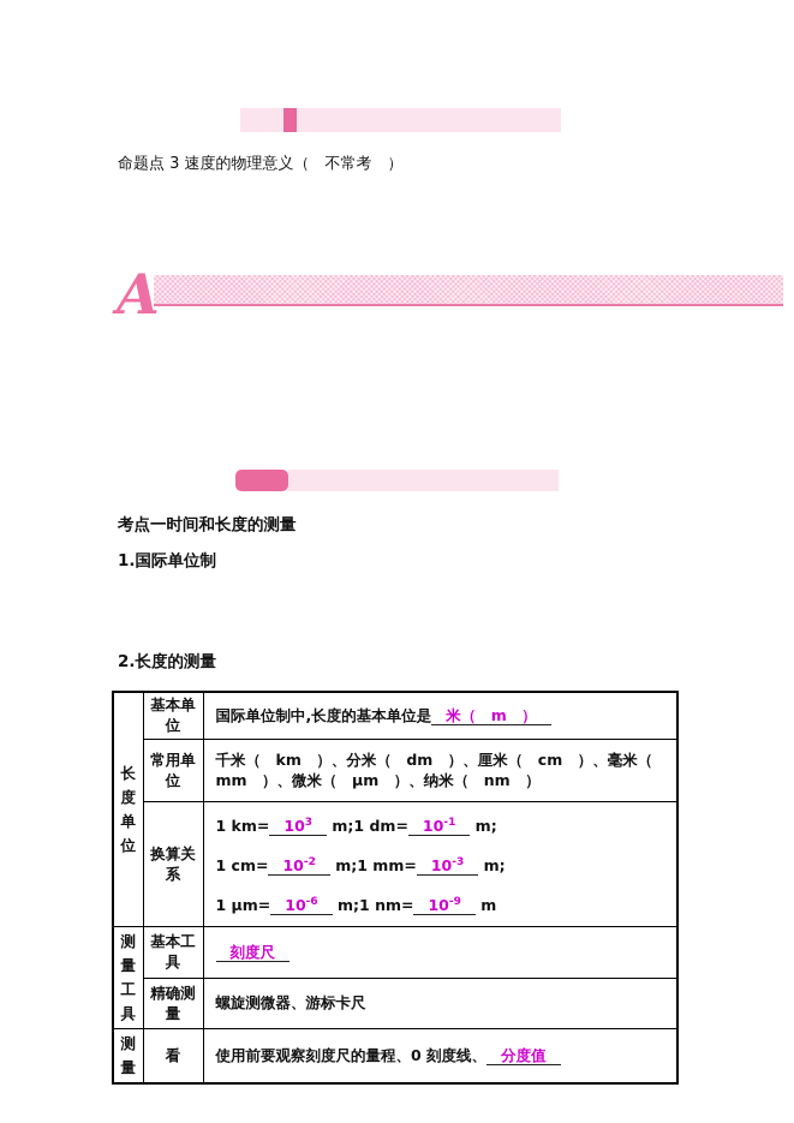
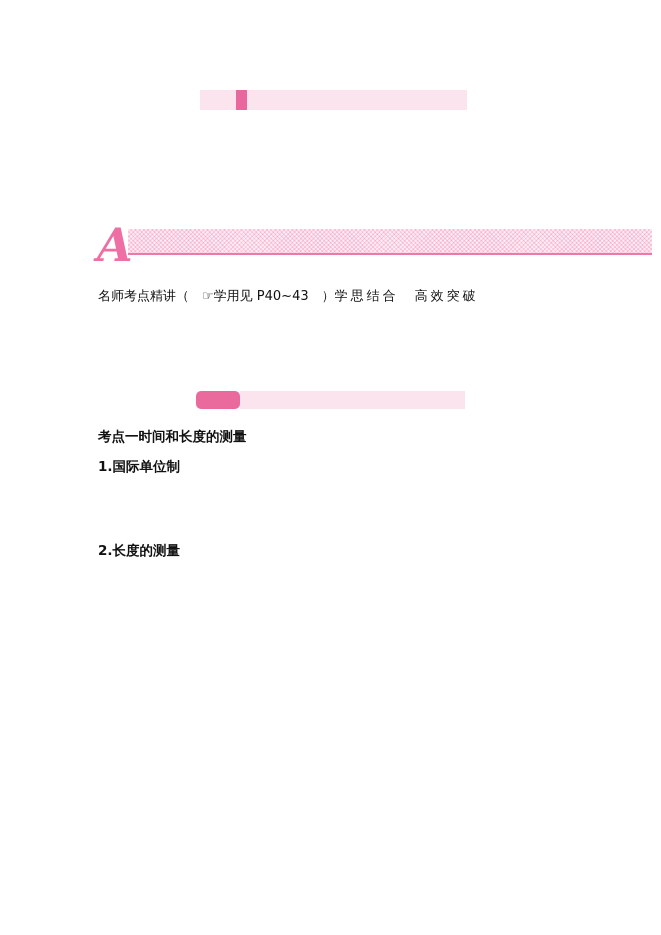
- 命题点 3 速度的物理意义（ 不常考 ）
  A
+ 名师考点精讲（ ☞学用见 P40~43 ）学思结合 高效突破
  考点一时间和长度的测量
  1.国际单位制
  2.长度的测量
- 长度 单位	基本单位	国际单位制中,长度的基本单位是 米（ m ）
- 常用单位	千米（ km ）、分米（ dm ）、厘米（ cm ）、毫米（ mm ）、微米（ μm ）、纳米（ nm ）
- 换算关系	1 km= 103 m;1 dm= 10-1 m; 1 cm= 10-2 m;1 mm= 10-3 m; 1 μm= 10-6 m;1 nm= 10-9 m
- 测量 工具	基本工具	刻度尺
- 精确测量	螺旋测微器、游标卡尺
- 测量	看	使用前要观察刻度尺的量程、0 刻度线、 分度值
